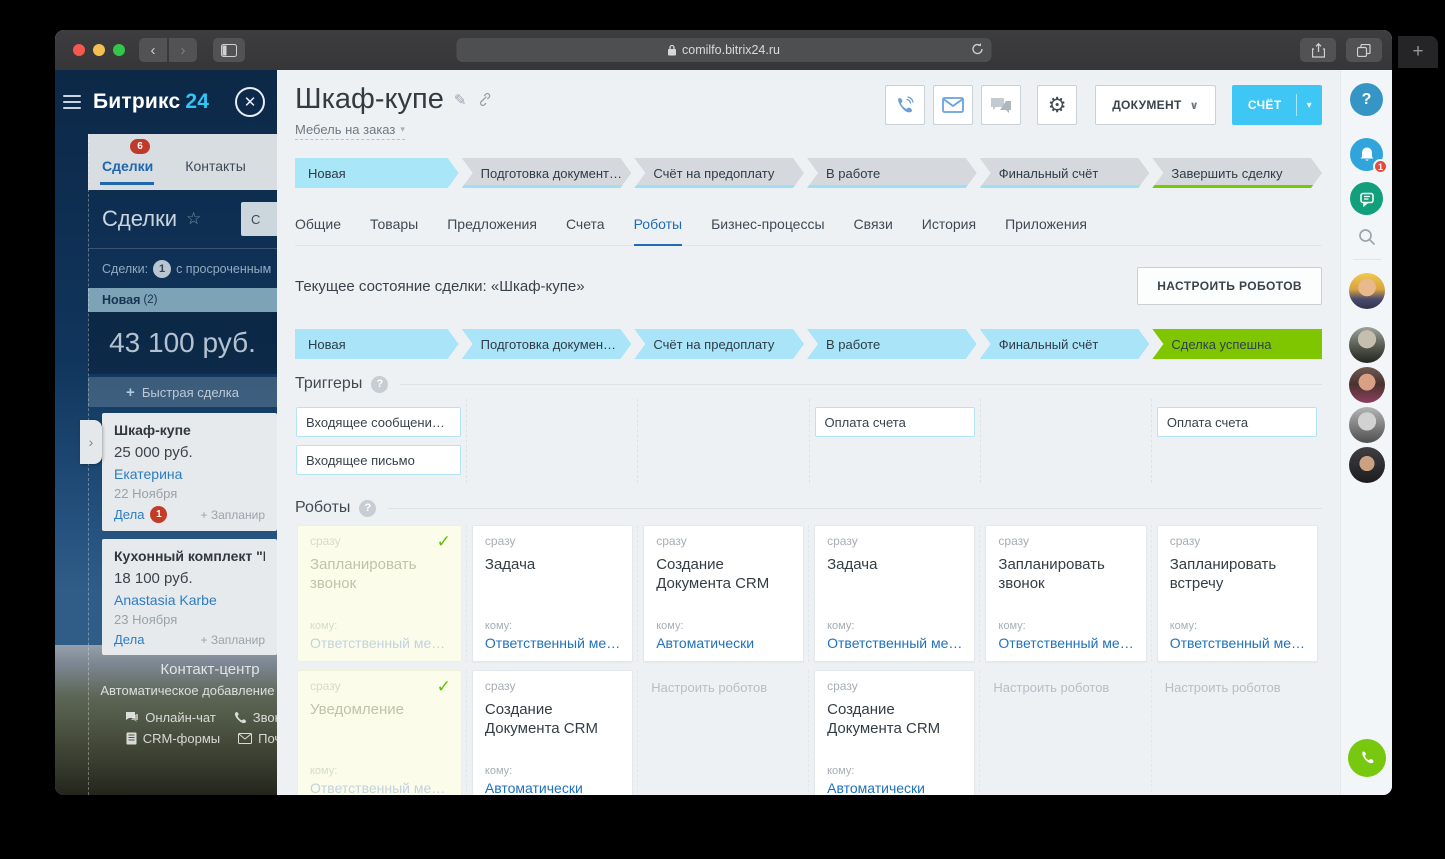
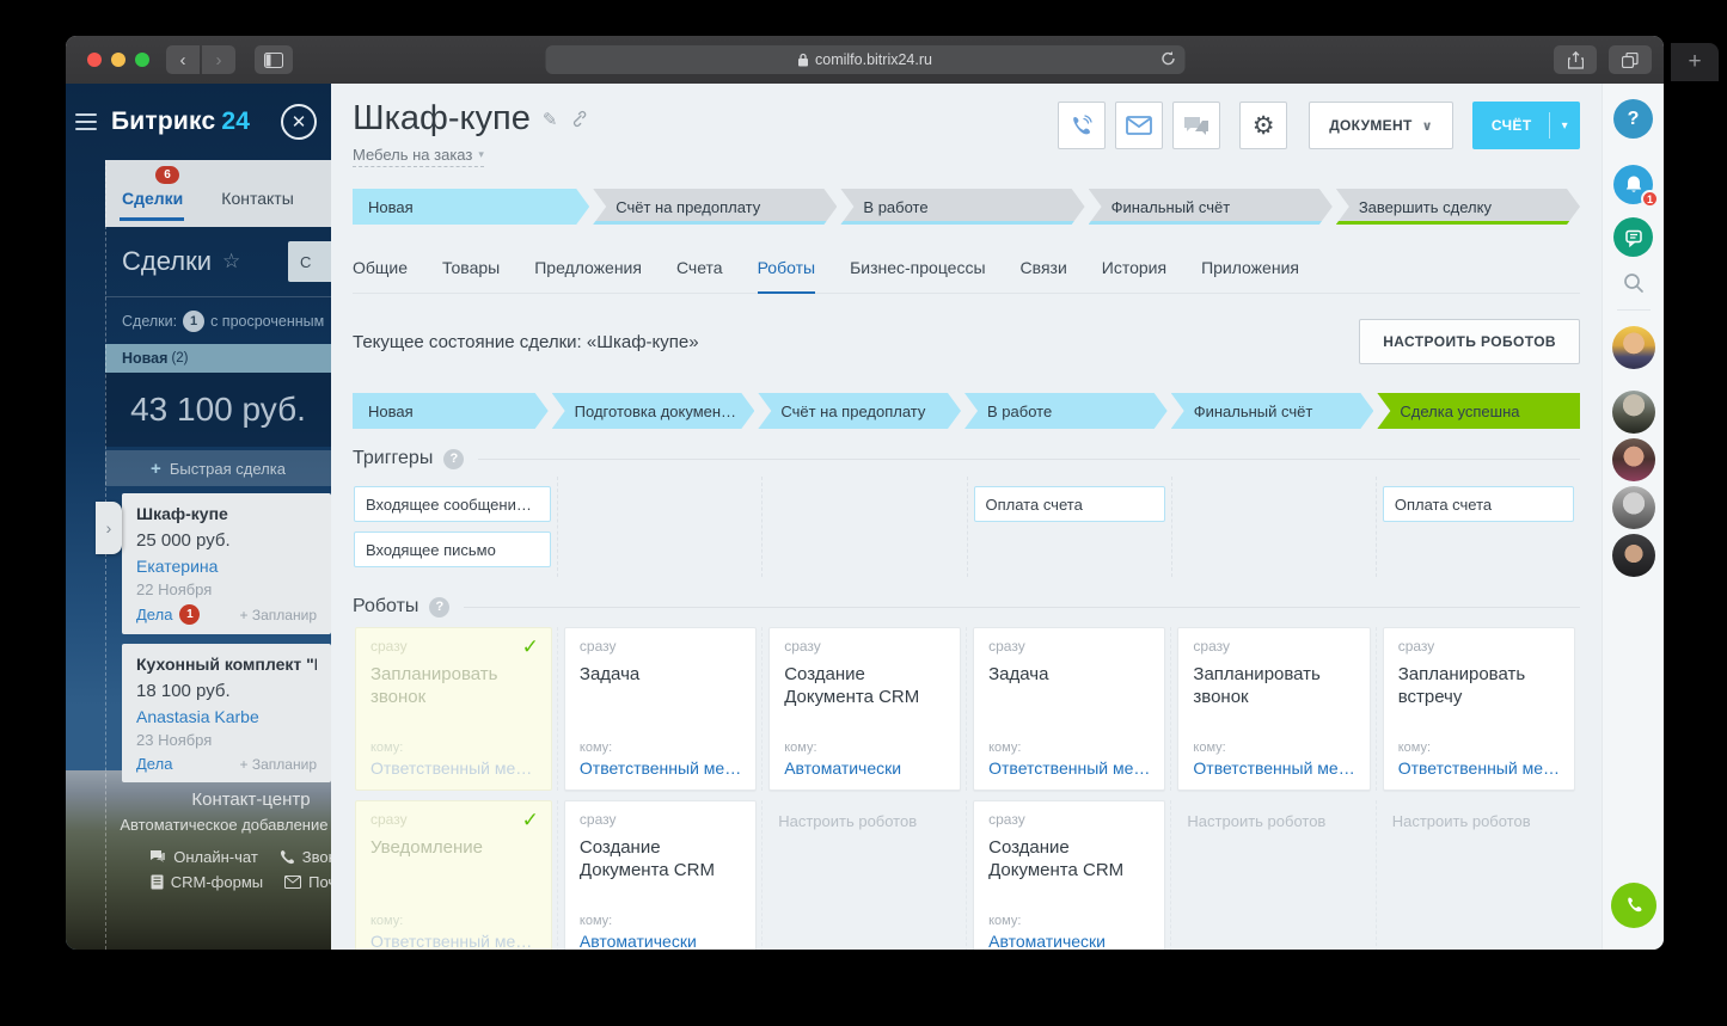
  ‹
  ›
  comilfo.bitrix24.ru
  Битрикс 24
  ✕
  6
  Сделки
  Контакты
  Сделки
  ☆
  С
  Сделки:
  1
  с просроченным
  Новая
  (2)
  43 100 руб.
  +
  Быстрая сделка
  Шкаф-купе
  25 000 руб.
  Екатерина
  22 Ноября
  Дела
  1
  + Запланир
  Кухонный комплект "
  18 100 руб.
  Anastasia Karbe
  23 Ноября
  Дела
  + Запланир
  Контакт-центр
  Автоматическое добавление
  Онлайн-чат
  CRM-формы
  ›
  Шкаф-купе
  ✎
  Мебель на заказ
  ▾
  ⚙
  ДОКУМЕНТ
  ∨
  СЧЁТ
  ▾
  Новая
- Подготовка документ…
  Счёт на предоплату
  В работе
  Финальный счёт
  Завершить сделку
  Общие
  Товары
  Предложения
  Счета
  Роботы
  Бизнес-процессы
  Связи
  История
  Приложения
  Текущее состояние сделки: «Шкаф-купе»
  НАСТРОИТЬ РОБОТОВ
  Новая
  Подготовка докумен…
  Счёт на предоплату
  В работе
  Финальный счёт
  Сделка успешна
  Триггеры
  ?
  Входящее сообщени…
  Входящее письмо
  Оплата счета
  Оплата счета
  Роботы
  ?
  ✓
  сразу
  Запланировать звонок
  кому:
  Ответственный ме…
  сразу
  Задача
  кому:
  Ответственный ме…
  сразу
  Создание Документа CRM
  кому:
  Автоматически
  сразу
  Задача
  кому:
  Ответственный ме…
  сразу
  Запланировать звонок
  кому:
  Ответственный ме…
  сразу
  Запланировать встречу
  кому:
  Ответственный ме…
  ✓
  сразу
  Уведомление
  кому:
  Ответственный ме…
  сразу
  Создание Документа CRM
  кому:
  Автоматически
  Настроить роботов
  сразу
  Создание Документа CRM
  кому:
  Автоматически
  Настроить роботов
  Настроить роботов
  ?
  1
  +
